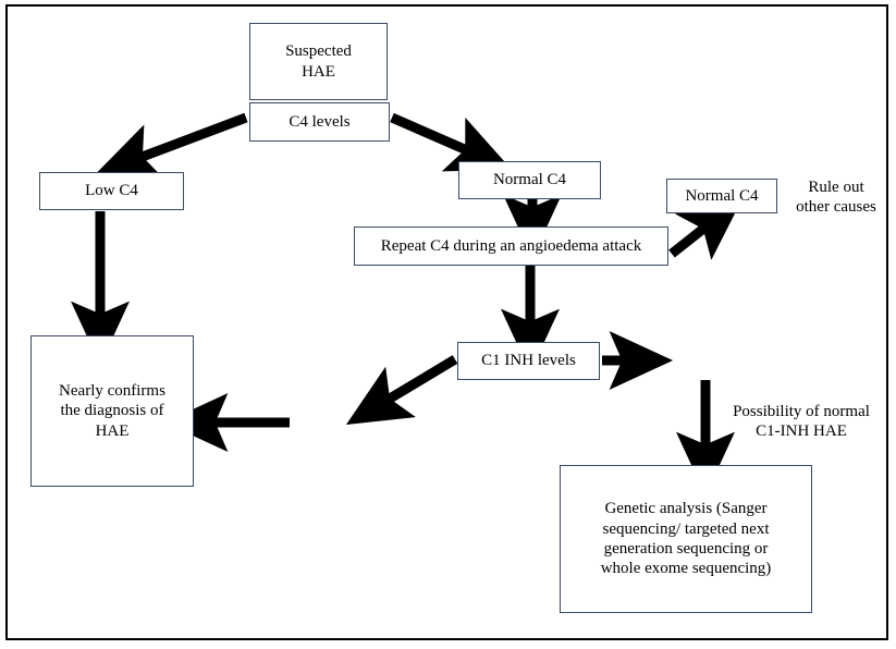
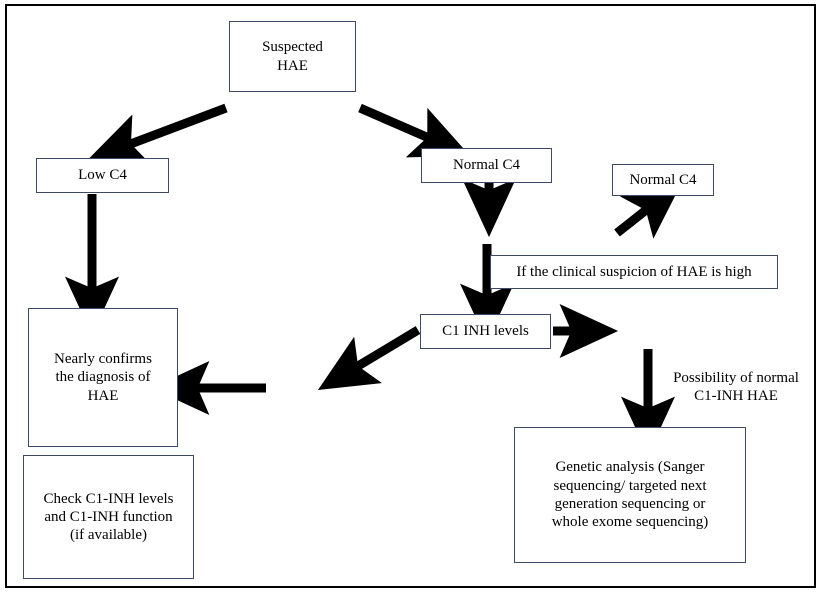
  Suspected
  HAE
- C4 levels
  Low C4
  Normal C4
- Repeat C4 during an angioedema attack
  Normal C4
+ If the clinical suspicion of HAE is high
  C1 INH levels
  Nearly confirms
  the diagnosis of
  HAE
+ Check C1-INH levels
+ and C1-INH function
+ (if available)
  Genetic analysis (Sanger
  sequencing/ targeted next
  generation sequencing or
  whole exome sequencing)
- Rule out
- other causes
  Possibility of normal
  C1-INH HAE
